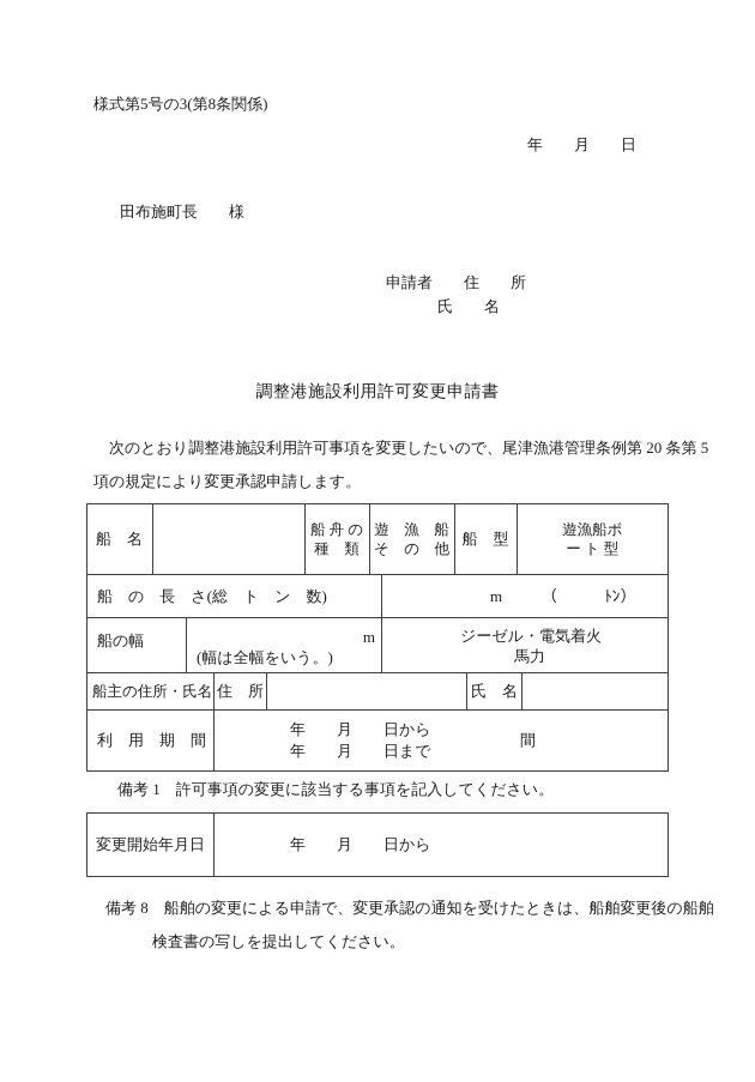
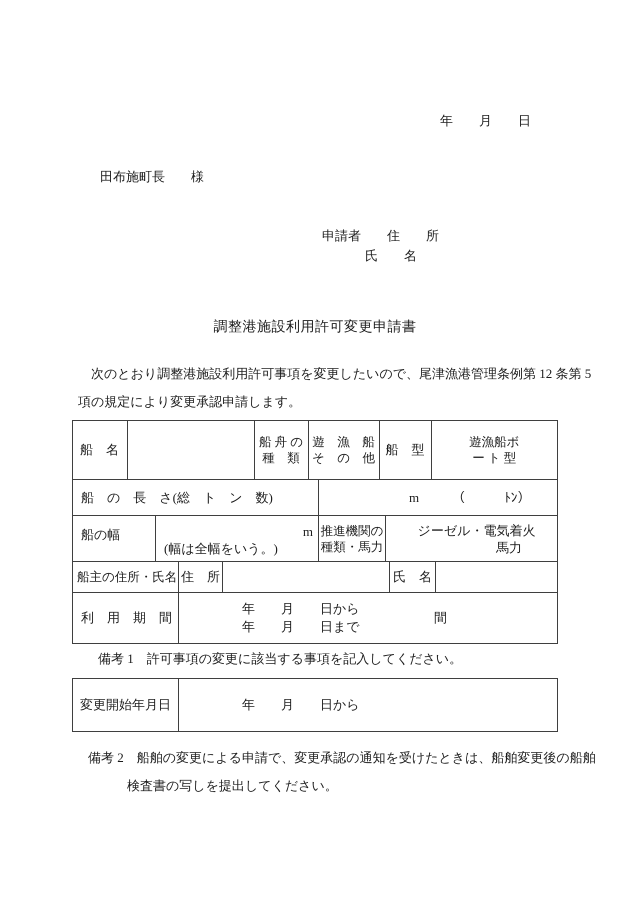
- 様式第5号の3(第8条関係)
  年 月 日
  田布施町長 様
  申請者 住 所
  氏 名
  調整港施設利用許可変更申請書
- 次のとおり調整港施設利用許可事項を変更したいので、尾津漁港管理条例第 20 条第 5
+ 次のとおり調整港施設利用許可事項を変更したいので、尾津漁港管理条例第 12 条第 5
  項の規定により変更承認申請します。
  船 名
  船 舟 の
  種 類
  遊 漁 船
  そ の 他
  船 型
  遊漁船ボ
  ー ト 型
  船 の 長 さ(総 ト ン 数)
  m （ ﾄﾝ）
  船の幅
  m
  (幅は全幅をいう。)
+ 推進機関の
+ 種類・馬力
  ジーゼル・電気着火
  馬力
  船主の住所・氏名
  住 所
  氏 名
  利 用 期 間
  年 月 日から
  年 月 日まで
  間
  備考 1 許可事項の変更に該当する事項を記入してください。
  変更開始年月日
  年 月 日から
- 備考 8 船舶の変更による申請で、変更承認の通知を受けたときは、船舶変更後の船舶
+ 備考 2 船舶の変更による申請で、変更承認の通知を受けたときは、船舶変更後の船舶
  検査書の写しを提出してください。
